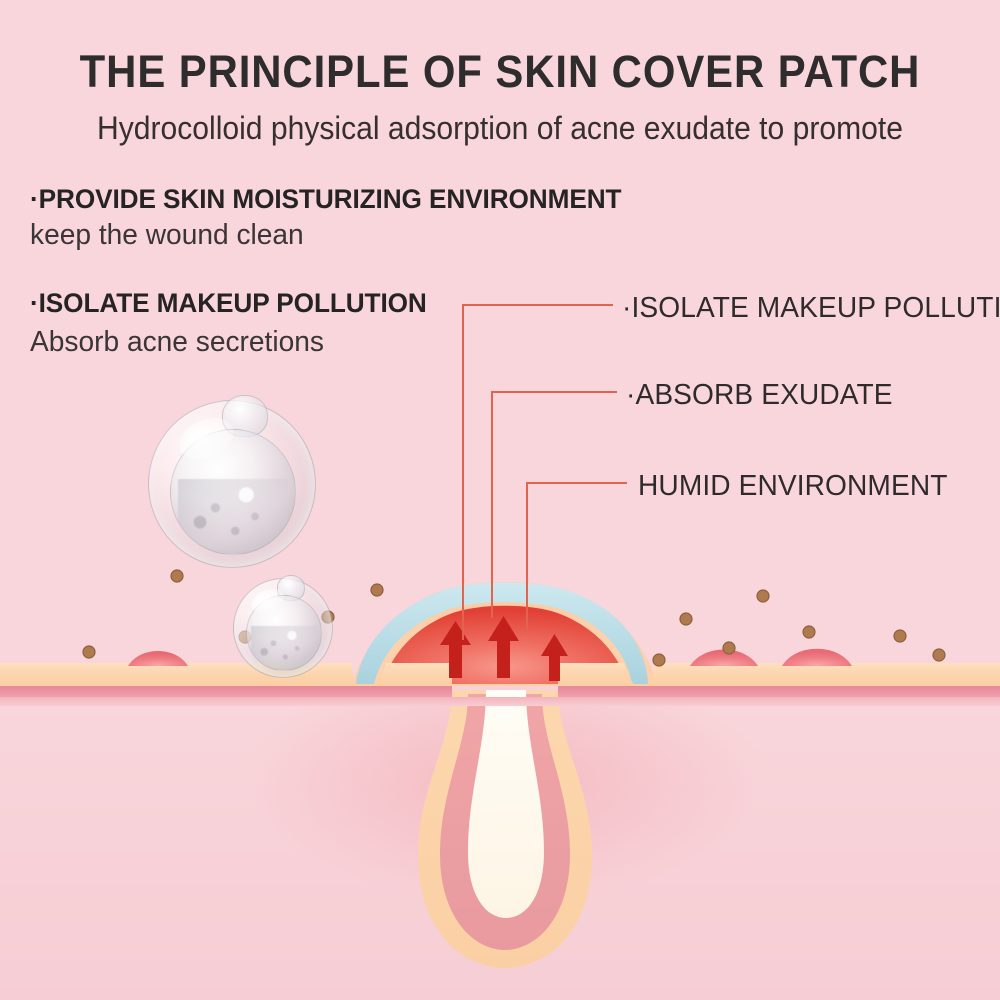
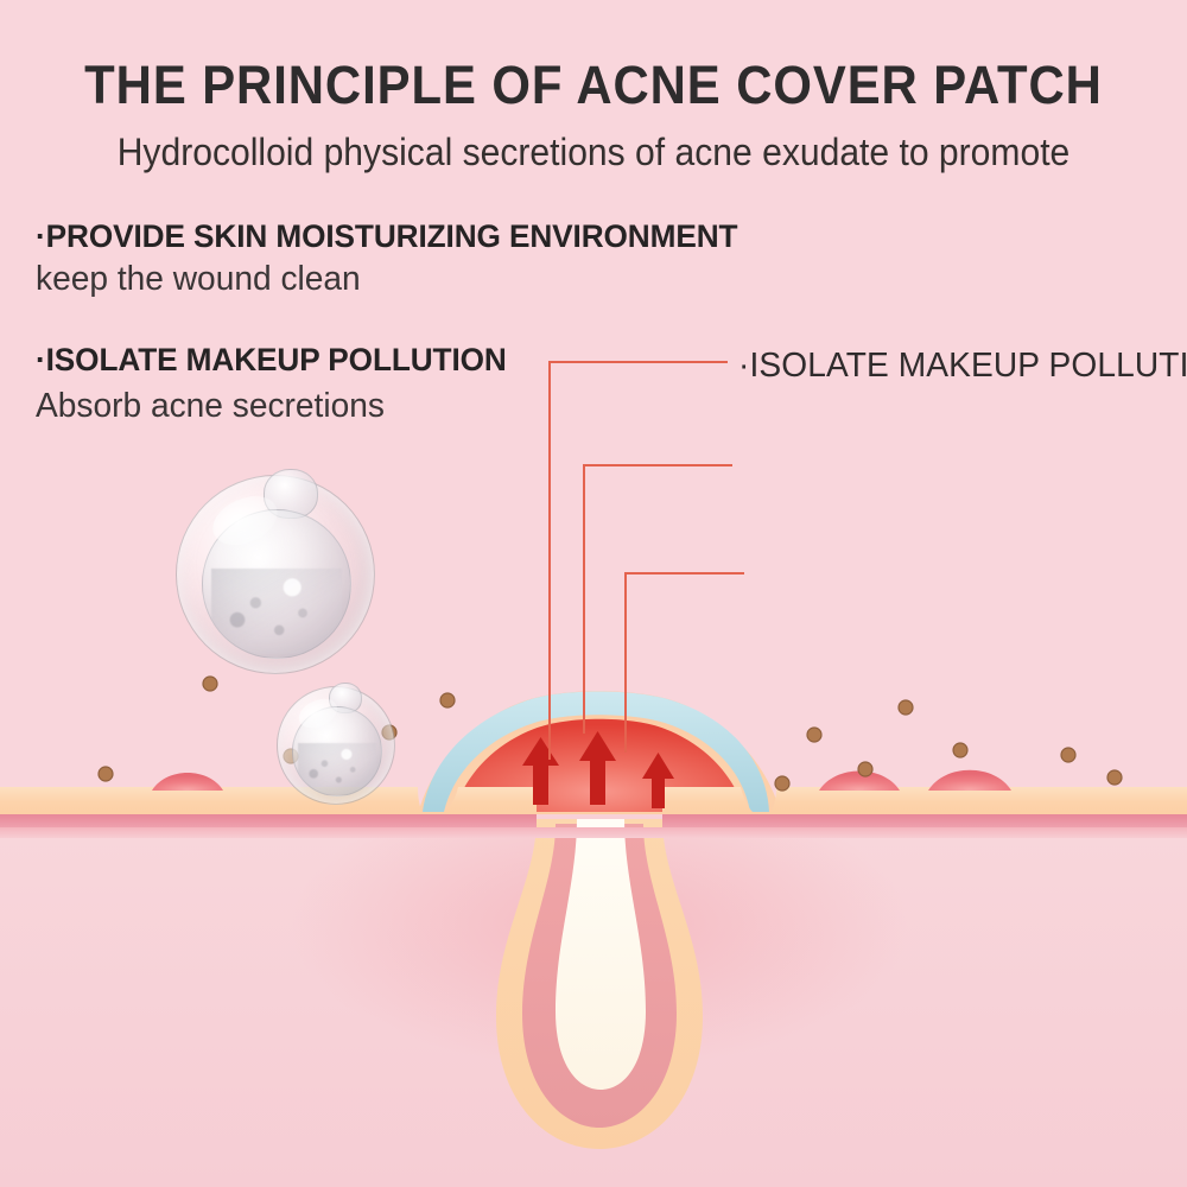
- THE PRINCIPLE OF SKIN COVER PATCH
+ THE PRINCIPLE OF ACNE COVER PATCH
- Hydrocolloid physical adsorption of acne exudate to promote
+ Hydrocolloid physical secretions of acne exudate to promote
  ·PROVIDE SKIN MOISTURIZING ENVIRONMENT
  keep the wound clean
  ·ISOLATE MAKEUP POLLUTION
  Absorb acne secretions
  ·ISOLATE MAKEUP POLLUTI
- ·ABSORB EXUDATE
- HUMID ENVIRONMENT
